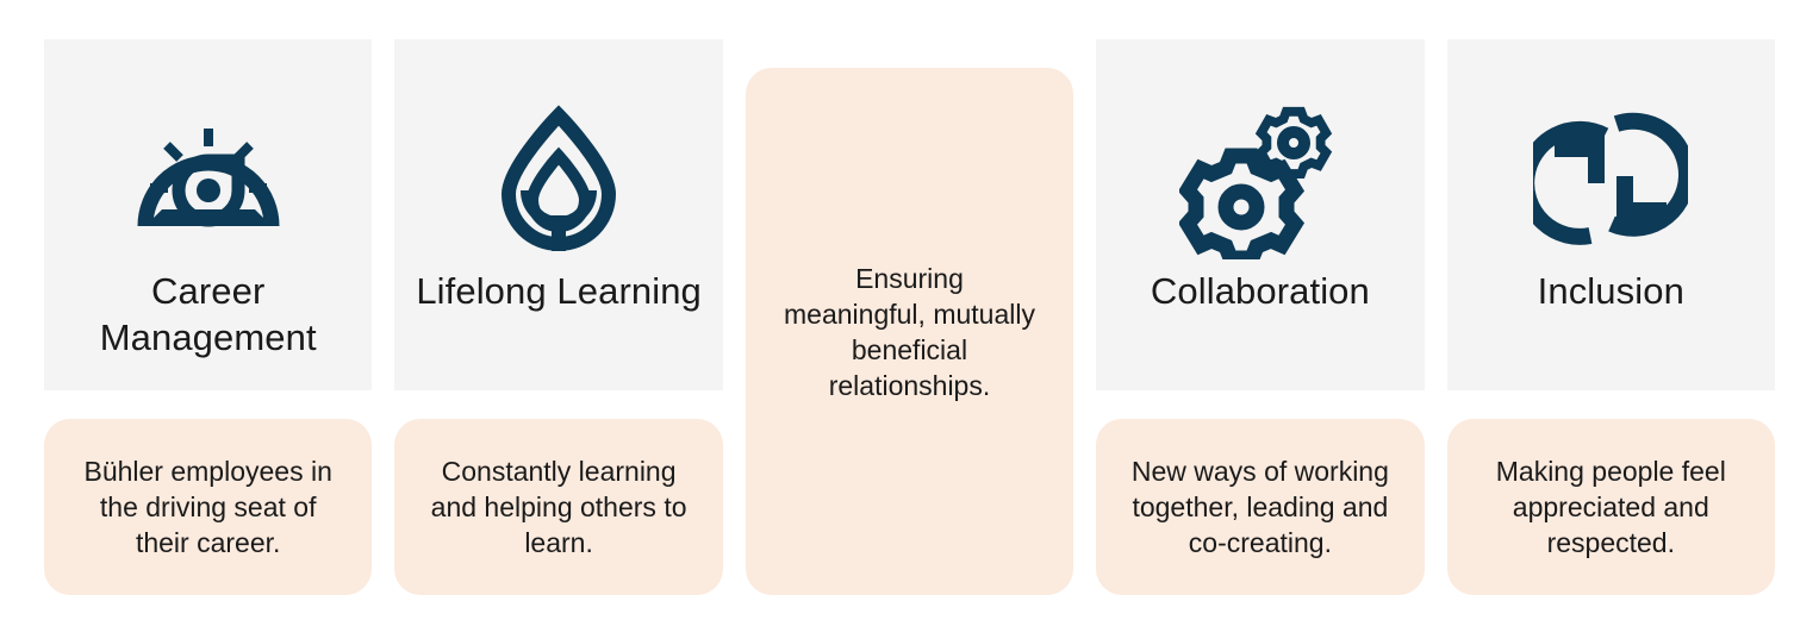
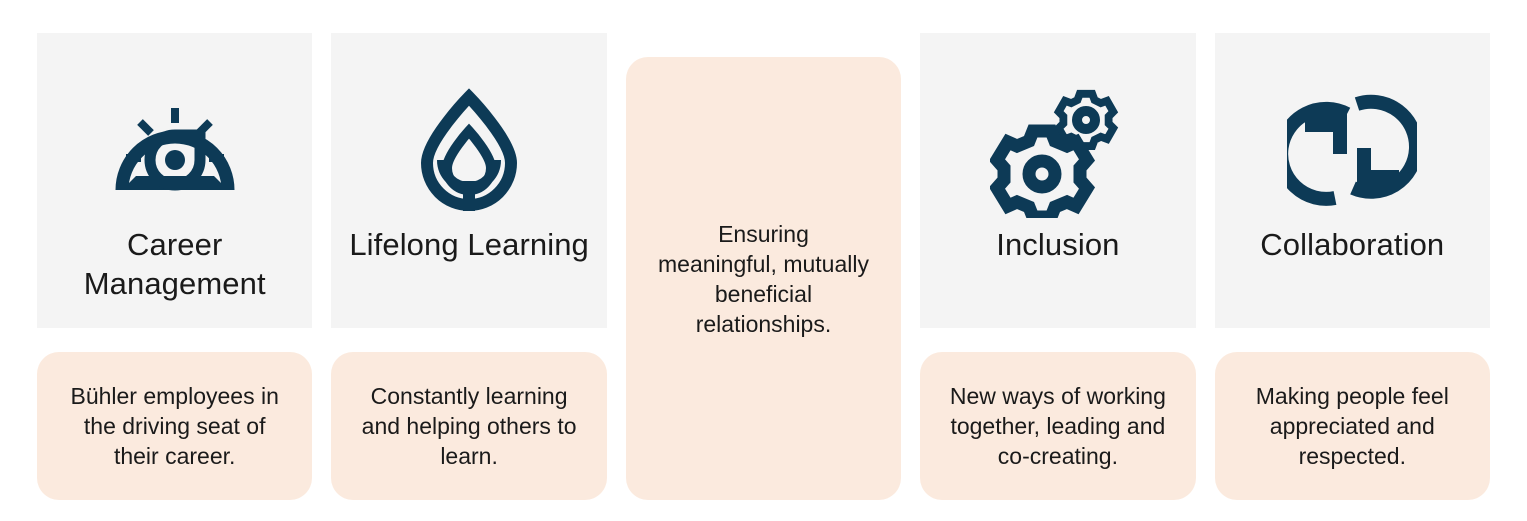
  Career Management
  Bühler employees in
  the driving seat of
  their career.
  Lifelong Learning
  Constantly learning
  and helping others to
  learn.
  Ensuring
  meaningful, mutually
  beneficial
  relationships.
- Collaboration
+ Inclusion
  New ways of working
  together, leading and
  co-creating.
- Inclusion
+ Collaboration
  Making people feel
  appreciated and
  respected.
